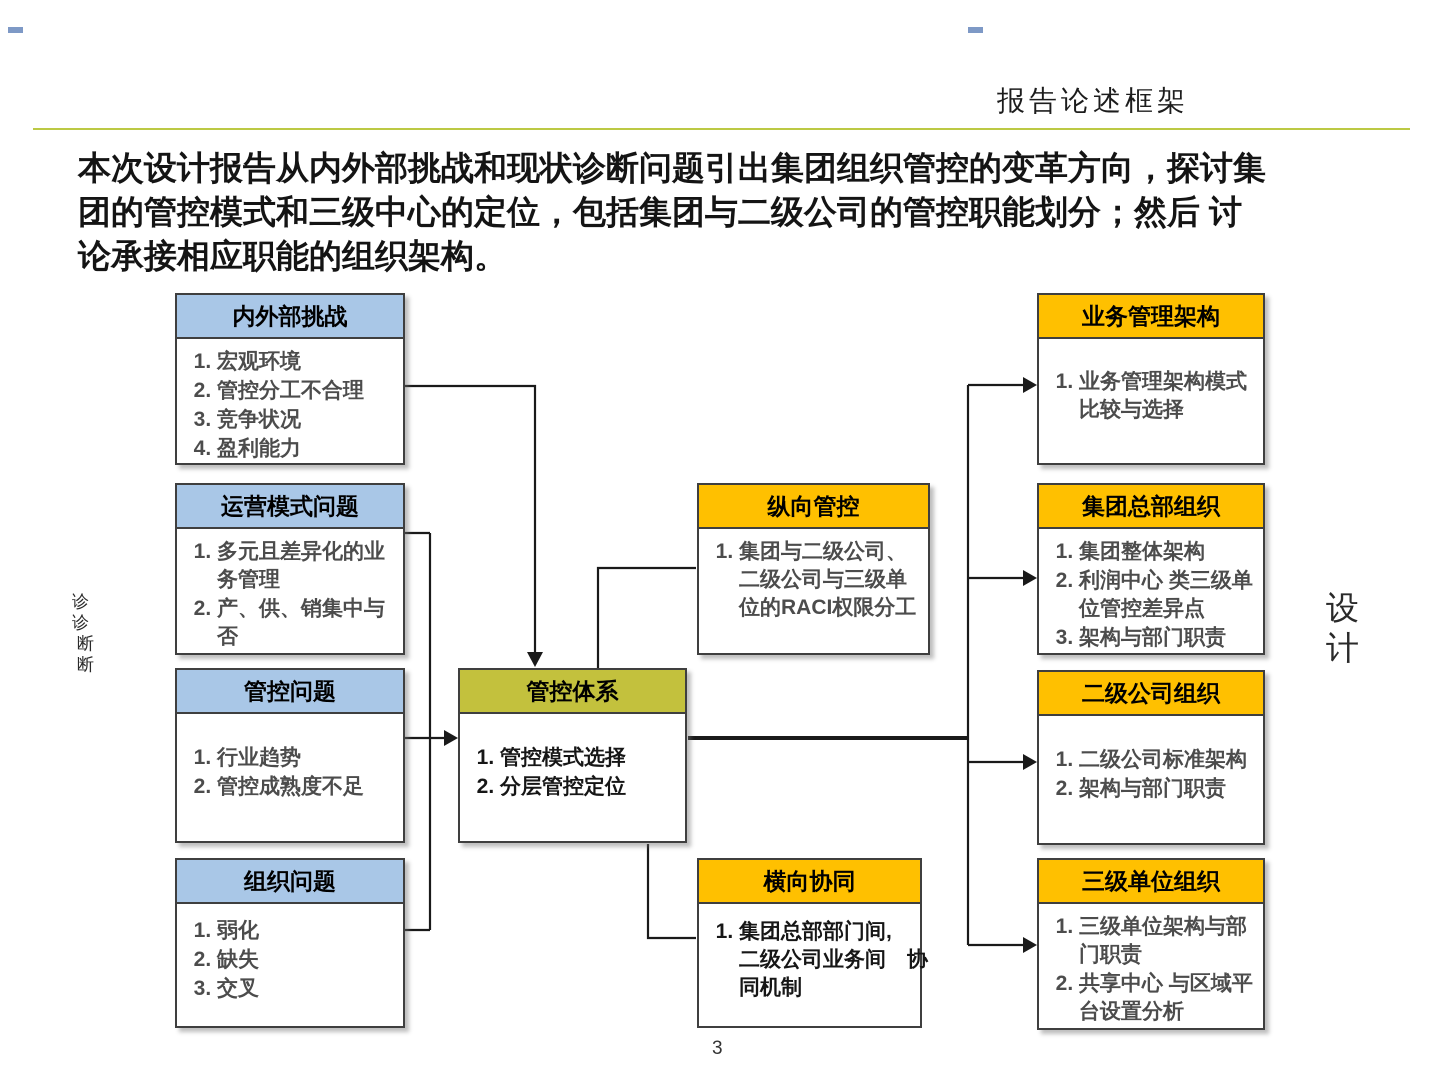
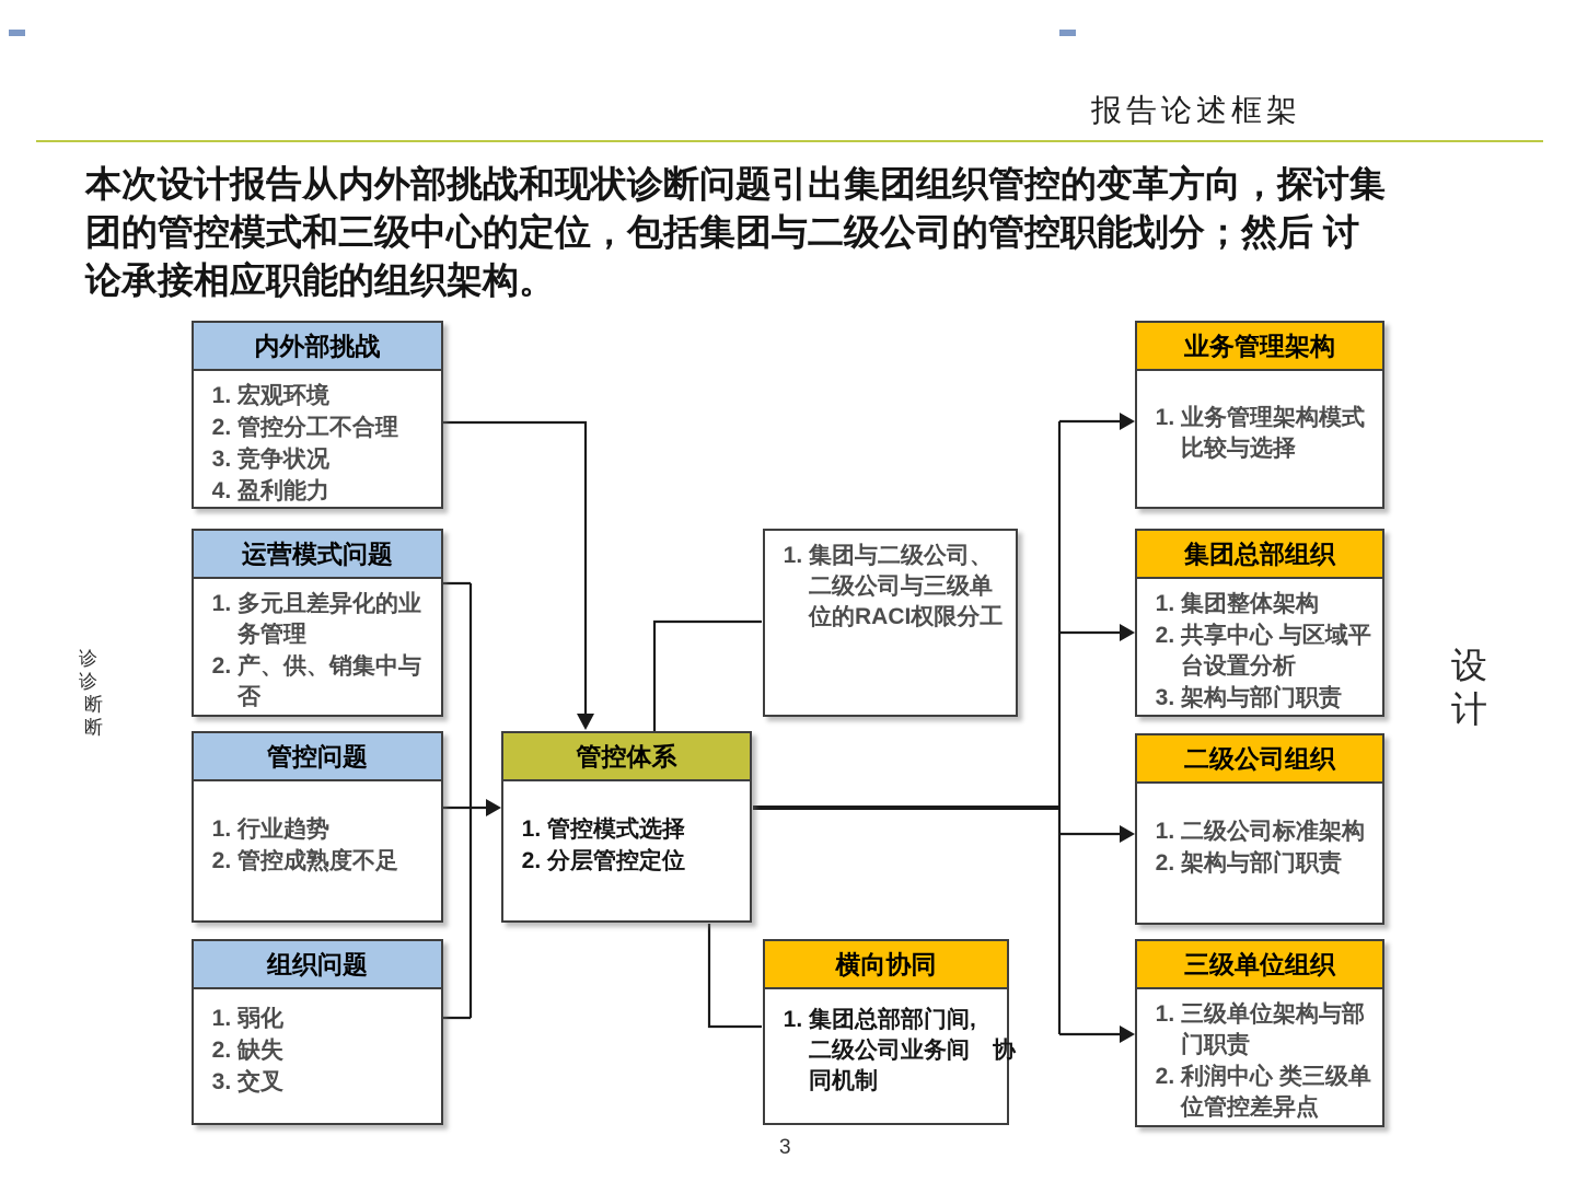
  报告论述框架
  本次设计报告从内外部挑战和现状诊断问题引出集团组织管控的变革方向，探讨集
  团的管控模式和三级中心的定位，包括集团与二级公司的管控职能划分；然后 讨
  论承接相应职能的组织架构。
  诊诊断断
  设计
  内外部挑战
  宏观环境
  管控分工不合理
  竞争状况
  盈利能力
  运营模式问题
  多元且差异化的业务管理
  产、供、销集中与否
  管控问题
  行业趋势
  管控成熟度不足
  组织问题
  弱化
  缺失
  交叉
- 纵向管控
  集团与二级公司、二级公司与三级单位的RACI权限分工
  管控体系
  管控模式选择
  分层管控定位
  横向协同
  集团总部部门间,
  二级公司业务间 协
  同机制
  业务管理架构
  业务管理架构模式比较与选择
  集团总部组织
  集团整体架构
- 利润中心 类三级单位管控差异点
+ 共享中心 与区域平台设置分析
  架构与部门职责
  二级公司组织
  二级公司标准架构
  架构与部门职责
  三级单位组织
  三级单位架构与部门职责
- 共享中心 与区域平台设置分析
+ 利润中心 类三级单位管控差异点
  3
